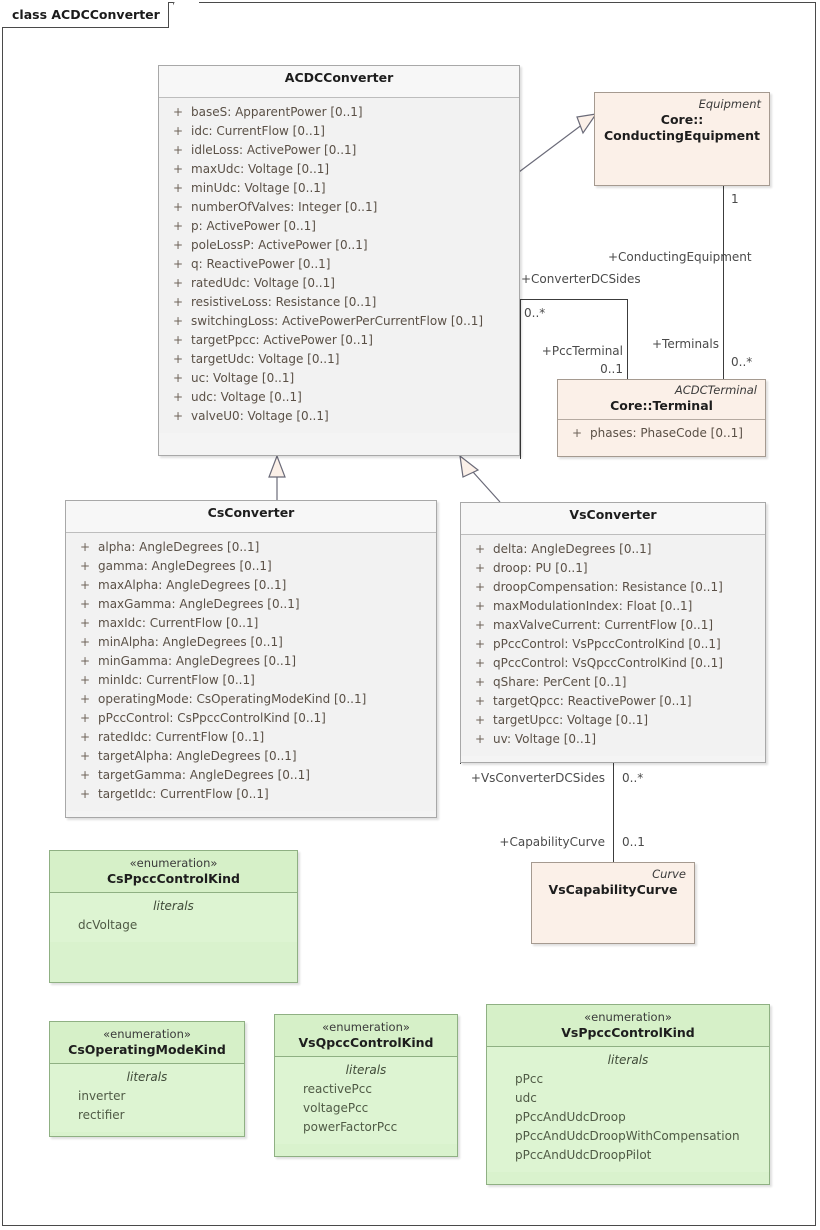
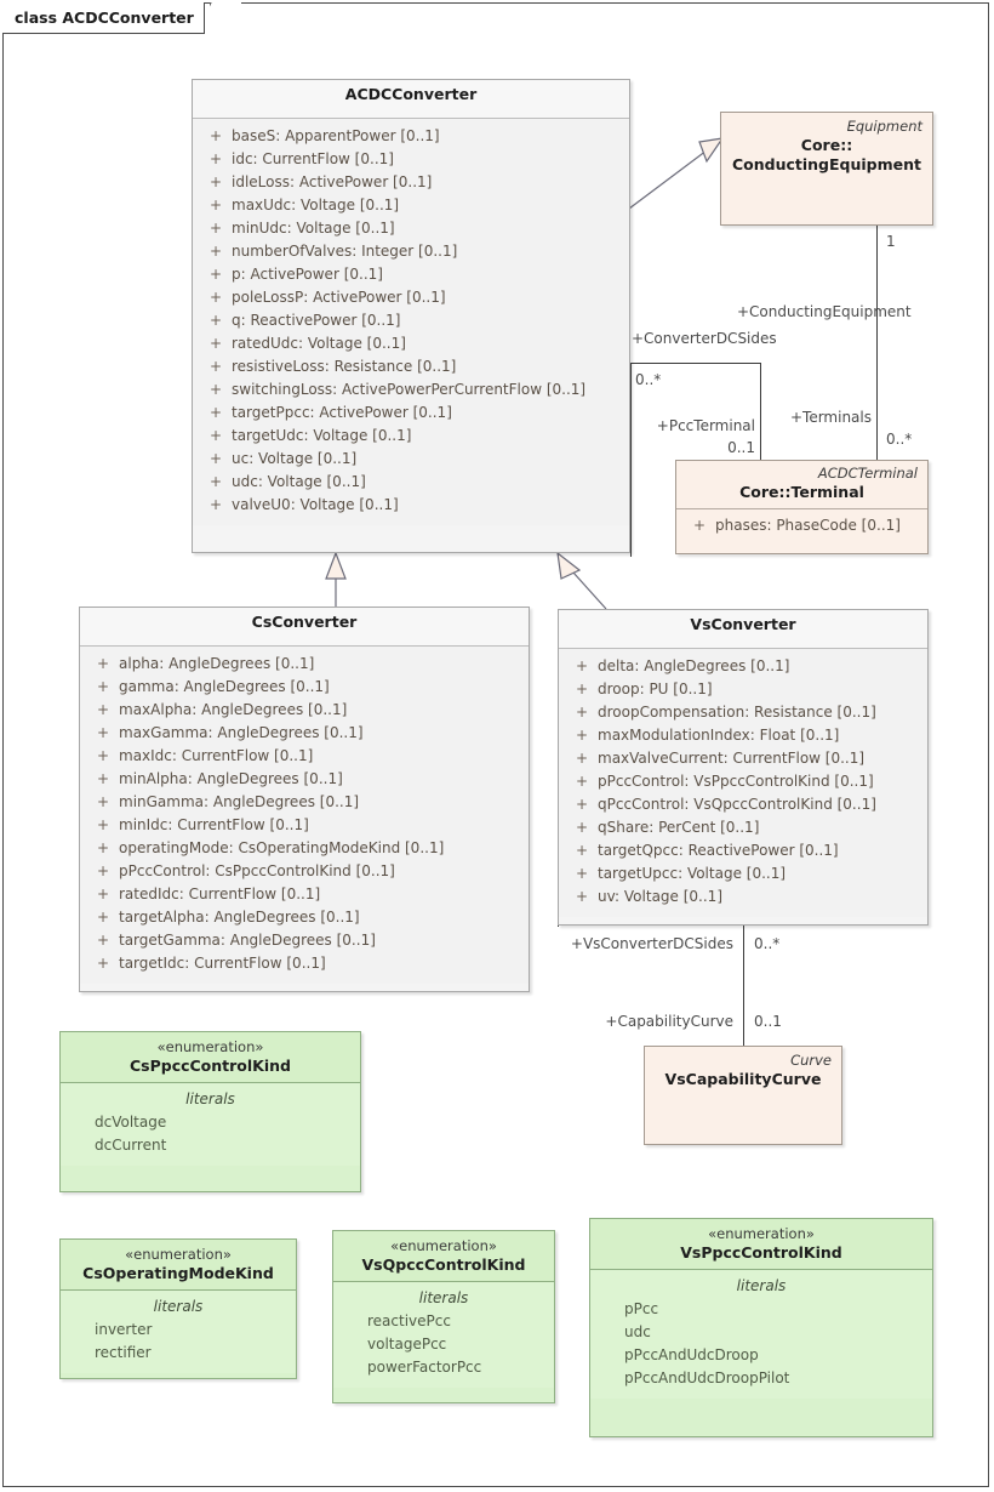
  class ACDCConverter
  ACDCConverter
  +
  baseS: ApparentPower [0..1]
  +
  idc: CurrentFlow [0..1]
  +
  idleLoss: ActivePower [0..1]
  +
  maxUdc: Voltage [0..1]
  +
  minUdc: Voltage [0..1]
  +
  numberOfValves: Integer [0..1]
  +
  p: ActivePower [0..1]
  +
  poleLossP: ActivePower [0..1]
  +
  q: ReactivePower [0..1]
  +
  ratedUdc: Voltage [0..1]
  +
  resistiveLoss: Resistance [0..1]
  +
  switchingLoss: ActivePowerPerCurrentFlow [0..1]
  +
  targetPpcc: ActivePower [0..1]
  +
  targetUdc: Voltage [0..1]
  +
  uc: Voltage [0..1]
  +
  udc: Voltage [0..1]
  +
  valveU0: Voltage [0..1]
  Equipment
  Core::
  ConductingEquipment
  ACDCTerminal
  Core::Terminal
  +
  phases: PhaseCode [0..1]
  CsConverter
  +
  alpha: AngleDegrees [0..1]
  +
  gamma: AngleDegrees [0..1]
  +
  maxAlpha: AngleDegrees [0..1]
  +
  maxGamma: AngleDegrees [0..1]
  +
  maxIdc: CurrentFlow [0..1]
  +
  minAlpha: AngleDegrees [0..1]
  +
  minGamma: AngleDegrees [0..1]
  +
  minIdc: CurrentFlow [0..1]
  +
  operatingMode: CsOperatingModeKind [0..1]
  +
  pPccControl: CsPpccControlKind [0..1]
  +
  ratedIdc: CurrentFlow [0..1]
  +
  targetAlpha: AngleDegrees [0..1]
  +
  targetGamma: AngleDegrees [0..1]
  +
  targetIdc: CurrentFlow [0..1]
  VsConverter
  +
  delta: AngleDegrees [0..1]
  +
  droop: PU [0..1]
  +
  droopCompensation: Resistance [0..1]
  +
  maxModulationIndex: Float [0..1]
  +
  maxValveCurrent: CurrentFlow [0..1]
  +
  pPccControl: VsPpccControlKind [0..1]
  +
  qPccControl: VsQpccControlKind [0..1]
  +
  qShare: PerCent [0..1]
  +
  targetQpcc: ReactivePower [0..1]
  +
  targetUpcc: Voltage [0..1]
  +
  uv: Voltage [0..1]
  Curve
  VsCapabilityCurve
  «enumeration»
  CsPpccControlKind
  literals
  dcVoltage
+ dcCurrent
  «enumeration»
  CsOperatingModeKind
  literals
  inverter
  rectifier
  «enumeration»
  VsQpccControlKind
  literals
  reactivePcc
  voltagePcc
  powerFactorPcc
  «enumeration»
  VsPpccControlKind
  literals
  pPcc
  udc
  pPccAndUdcDroop
- pPccAndUdcDroopWithCompensation
  pPccAndUdcDroopPilot
  1
  +ConductingEquipment
  +ConverterDCSides
  0..*
  +PccTerminal
  0..1
  +Terminals
  0..*
  +VsConverterDCSides
  0..*
  +CapabilityCurve
  0..1
